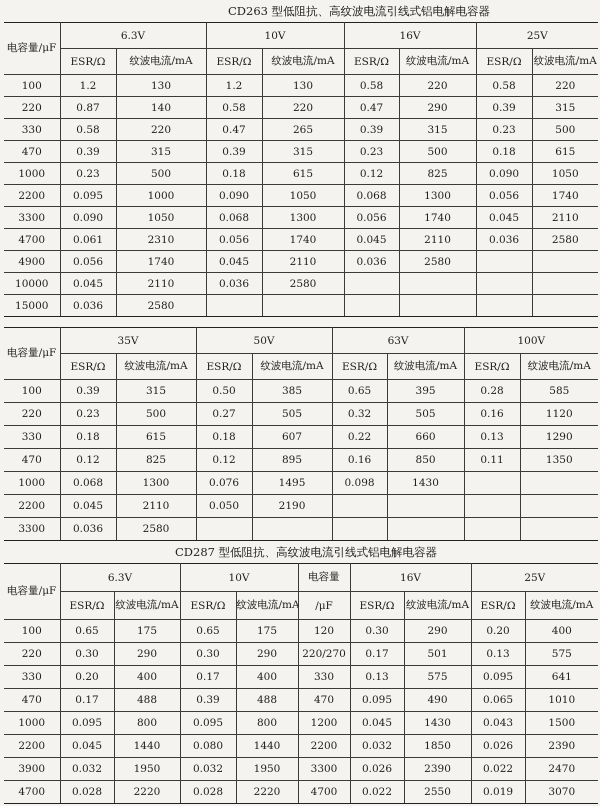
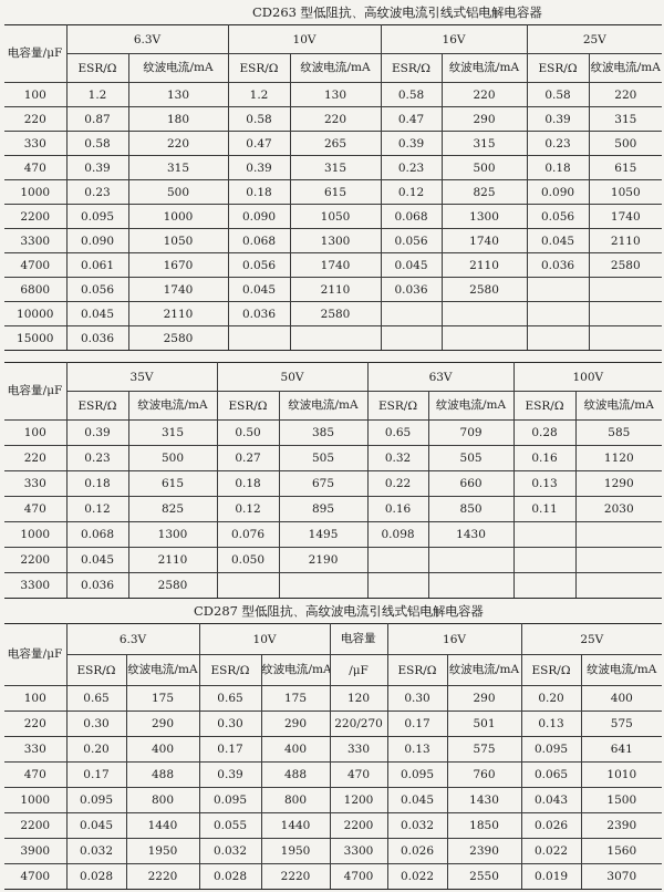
  CD263 型低阻抗、高纹波电流引线式铝电解电容器
  电容量/μF	6.3V	10V	16V	25V
  ESR/Ω	纹波电流/mA	ESR/Ω	纹波电流/mA	ESR/Ω	纹波电流/mA	ESR/Ω	纹波电流/mA
  100	1.2	130	1.2	130	0.58	220	0.58	220
- 220	0.87	140	0.58	220	0.47	290	0.39	315
+ 220	0.87	180	0.58	220	0.47	290	0.39	315
  330	0.58	220	0.47	265	0.39	315	0.23	500
  470	0.39	315	0.39	315	0.23	500	0.18	615
  1000	0.23	500	0.18	615	0.12	825	0.090	1050
  2200	0.095	1000	0.090	1050	0.068	1300	0.056	1740
  3300	0.090	1050	0.068	1300	0.056	1740	0.045	2110
- 4700	0.061	2310	0.056	1740	0.045	2110	0.036	2580
+ 4700	0.061	1670	0.056	1740	0.045	2110	0.036	2580
- 4900	0.056	1740	0.045	2110	0.036	2580
+ 6800	0.056	1740	0.045	2110	0.036	2580
  10000	0.045	2110	0.036	2580
  15000	0.036	2580
  电容量/μF	35V	50V	63V	100V
  ESR/Ω	纹波电流/mA	ESR/Ω	纹波电流/mA	ESR/Ω	纹波电流/mA	ESR/Ω	纹波电流/mA
- 100	0.39	315	0.50	385	0.65	395	0.28	585
+ 100	0.39	315	0.50	385	0.65	709	0.28	585
  220	0.23	500	0.27	505	0.32	505	0.16	1120
- 330	0.18	615	0.18	607	0.22	660	0.13	1290
+ 330	0.18	615	0.18	675	0.22	660	0.13	1290
- 470	0.12	825	0.12	895	0.16	850	0.11	1350
+ 470	0.12	825	0.12	895	0.16	850	0.11	2030
  1000	0.068	1300	0.076	1495	0.098	1430
  2200	0.045	2110	0.050	2190
  3300	0.036	2580
  CD287 型低阻抗、高纹波电流引线式铝电解电容器
  电容量/μF	6.3V	10V	电容量	16V	25V
  ESR/Ω	纹波电流/mA	ESR/Ω	纹波电流/mA	/μF	ESR/Ω	纹波电流/mA	ESR/Ω	纹波电流/mA
  100	0.65	175	0.65	175	120	0.30	290	0.20	400
  220	0.30	290	0.30	290	220/270	0.17	501	0.13	575
  330	0.20	400	0.17	400	330	0.13	575	0.095	641
- 470	0.17	488	0.39	488	470	0.095	490	0.065	1010
+ 470	0.17	488	0.39	488	470	0.095	760	0.065	1010
  1000	0.095	800	0.095	800	1200	0.045	1430	0.043	1500
- 2200	0.045	1440	0.080	1440	2200	0.032	1850	0.026	2390
+ 2200	0.045	1440	0.055	1440	2200	0.032	1850	0.026	2390
- 3900	0.032	1950	0.032	1950	3300	0.026	2390	0.022	2470
+ 3900	0.032	1950	0.032	1950	3300	0.026	2390	0.022	1560
  4700	0.028	2220	0.028	2220	4700	0.022	2550	0.019	3070
